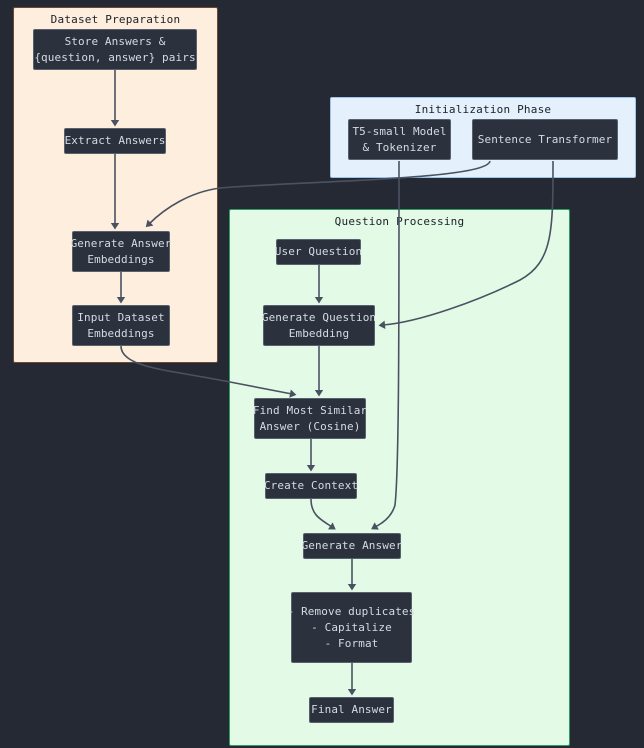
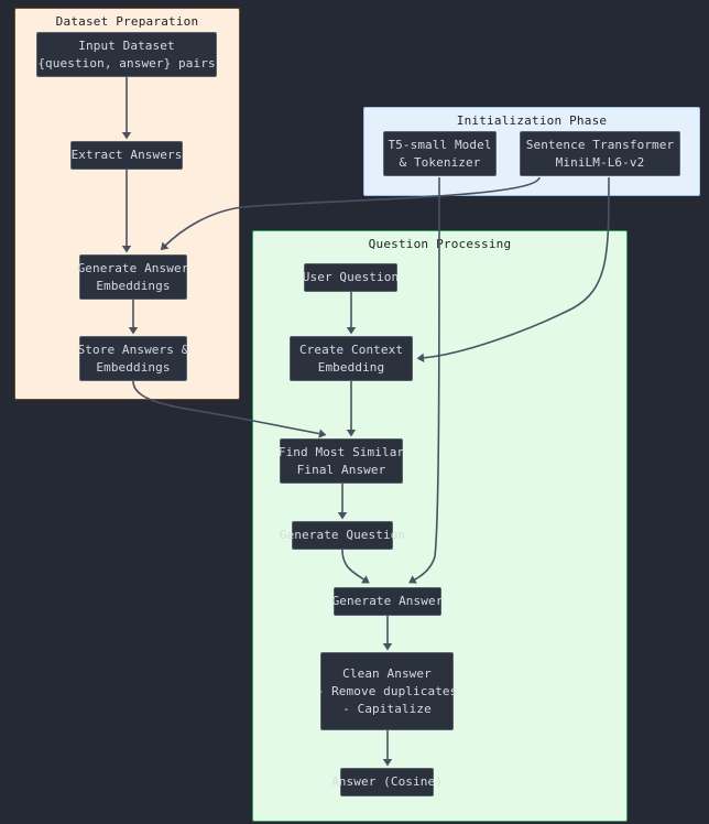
  Dataset Preparation
  Initialization Phase
  Questionrocessing
- Store Answers &
+ Input Dataset
  {question, answer} pairs
  Extract Answers
  Generate Answer
  Embeddings
- Input Dataset
+ Store Answers &
  Embeddings
  T5-small Model
  & Tokenizer
  Sentence Transformer
+ MiniLM-L6-v2
  User Question
- Generate Question
+ Create Context
  Embedding
  Find Most Similar
- Answer (Cosine)
+ Final Answer
- Create Context
+ Generate Question
  Generate Answer
+ Clean Answer
  - Remove duplicates
  - Capitalize
- - Format
- Final Answer
+ Answer (Cosine)
